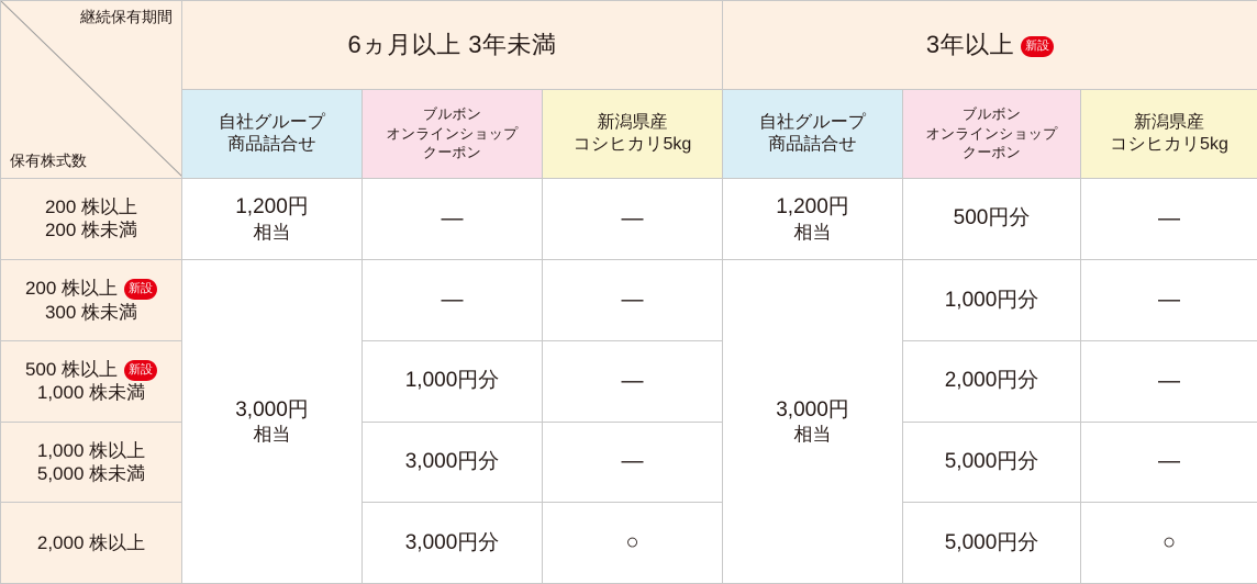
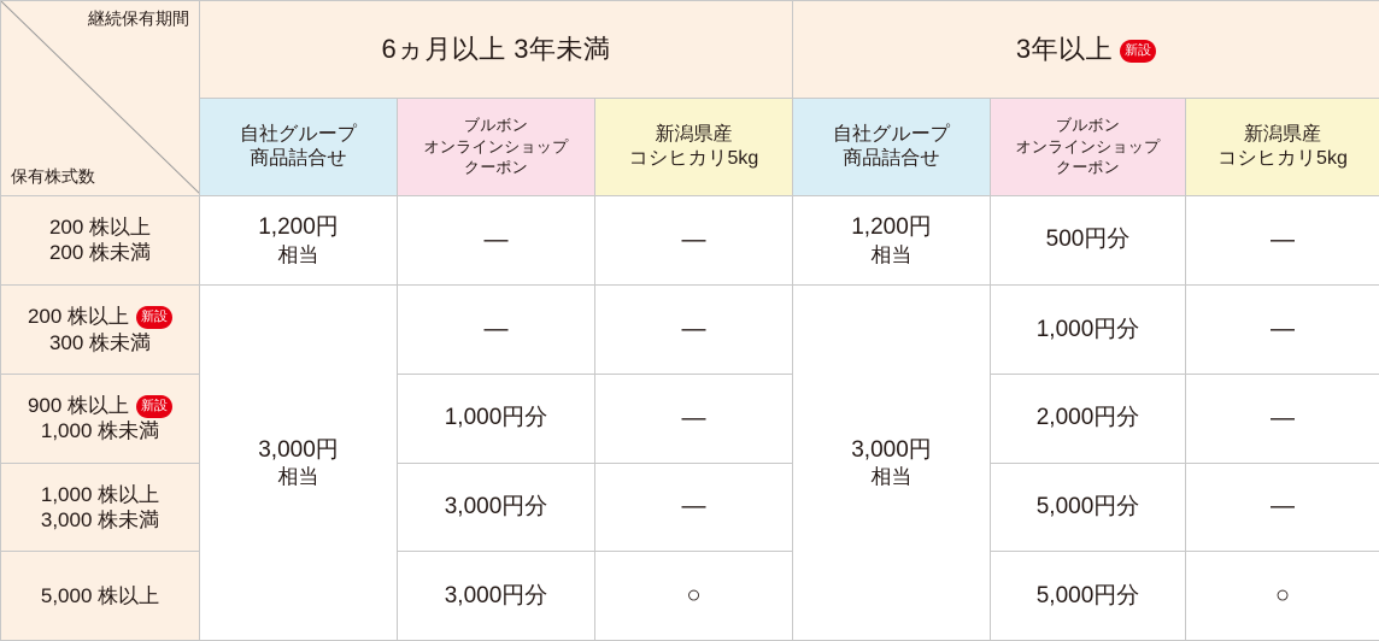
  継続保有期間 保有株式数	6ヵ月以上 3年未満	3年以上 新設
  自社グループ 商品詰合せ	ブルボン オンラインショップ クーポン	新潟県産 コシヒカリ5kg	自社グループ 商品詰合せ	ブルボン オンラインショップ クーポン	新潟県産 コシヒカリ5kg
  200 株以上 200 株未満	1,200円 相当	—	—	1,200円 相当	500円分	—
  200 株以上 新設 300 株未満	3,000円 相当	—	—	3,000円 相当	1,000円分	—
- 500 株以上 新設 1,000 株未満	1,000円分	—	2,000円分	—
+ 900 株以上 新設 1,000 株未満	1,000円分	—	2,000円分	—
- 1,000 株以上 5,000 株未満	3,000円分	—	5,000円分	—
+ 1,000 株以上 3,000 株未満	3,000円分	—	5,000円分	—
- 2,000 株以上	3,000円分	○	5,000円分	○
+ 5,000 株以上	3,000円分	○	5,000円分	○
